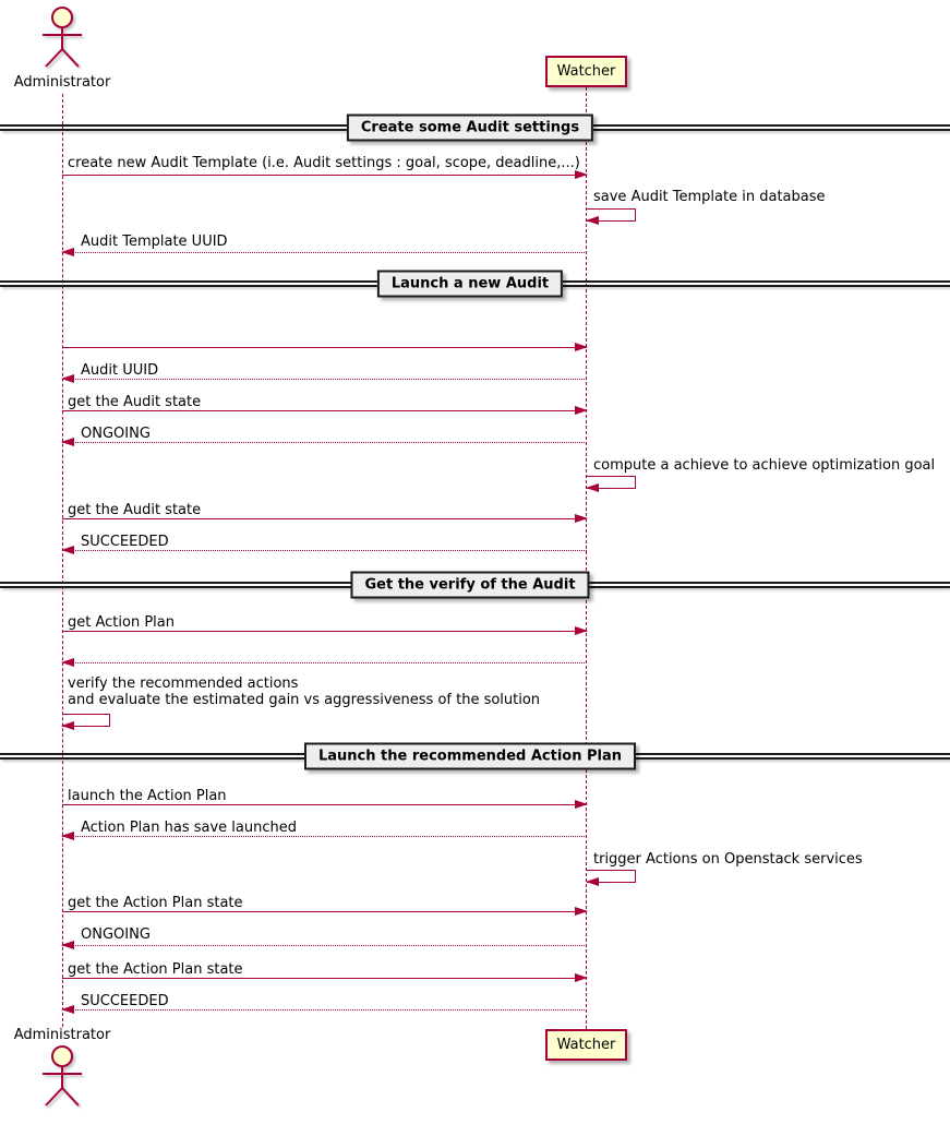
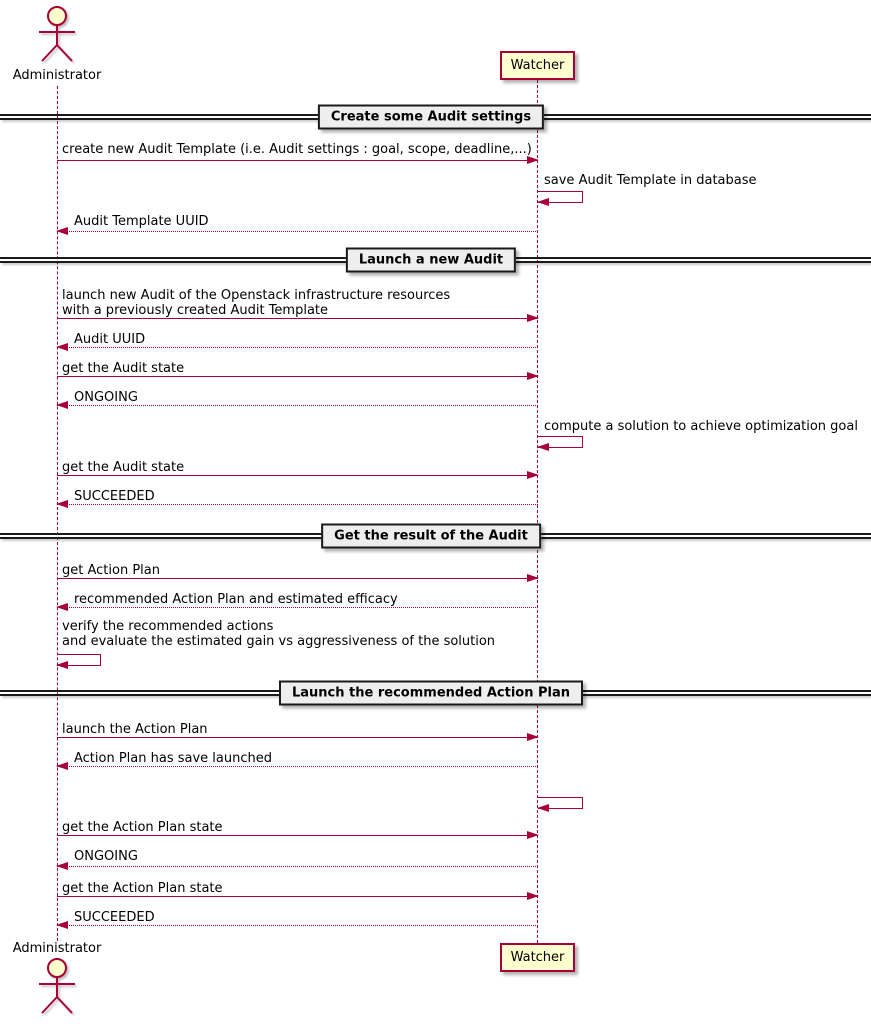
  Administrator
  Watcher
  Create some Audit settings
  create new Audit Template (i.e. Audit settings : goal, scope, deadline,...)
  save Audit Template in database
  Audit Template UUID
  Launch a new Audit
+ launch new Audit of the Openstack infrastructure resources
+ with a previously created Audit Template
  Audit UUID
  get the Audit state
  ONGOING
- compute a achieve to achieve optimization goal
+ compute a solution to achieve optimization goal
  get the Audit state
  SUCCEEDED
- Get the verify of the Audit
+ Get the result of the Audit
  get Action Plan
+ recommended Action Plan and estimated efficacy
  verify the recommended actions
  and evaluate the estimated gain vs aggressiveness of the solution
  Launch the recommended Action Plan
  launch the Action Plan
  Action Plan has save launched
- trigger Actions on Openstack services
  get the Action Plan state
  ONGOING
  get the Action Plan state
  SUCCEEDED
  Administrator
  Watcher
